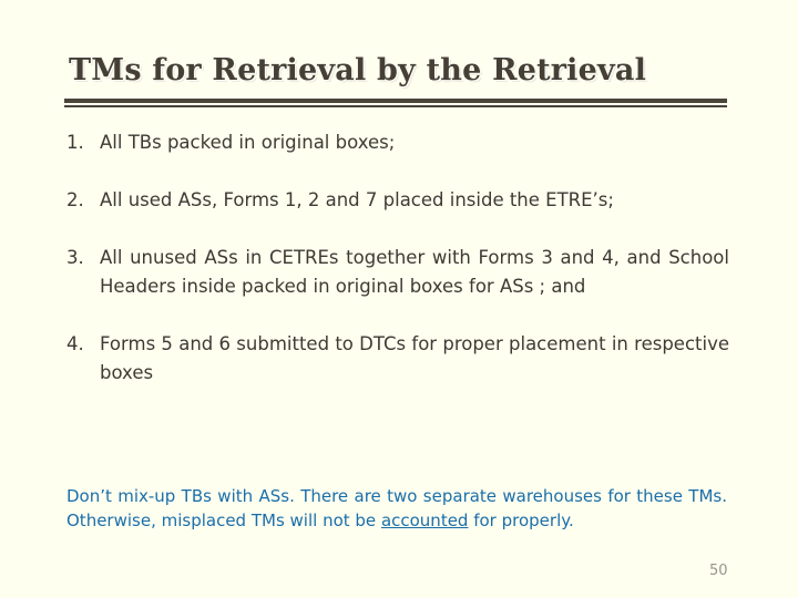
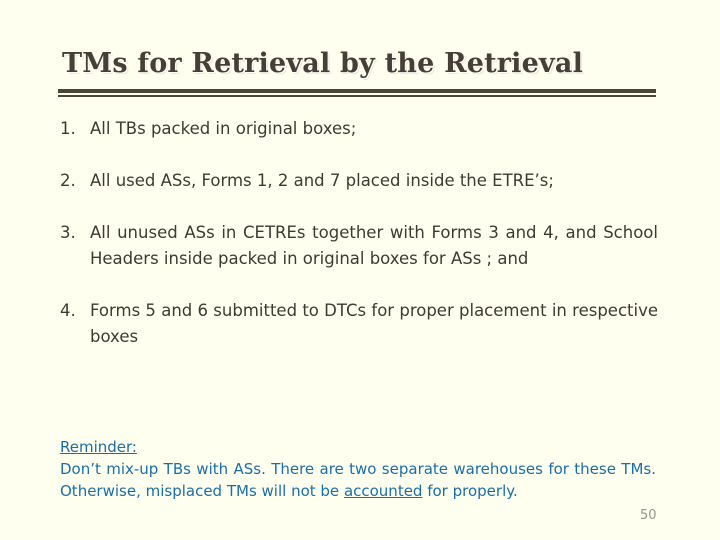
  TMs for Retrieval by the Retrieval
  1.
  All TBs packed in original boxes;
  2.
  All used ASs, Forms 1, 2 and 7 placed inside the ETRE’s;
  3.
  All unused ASs in CETREs together with Forms 3 and 4, and School Headers inside packed in original boxes for ASs ; and
  4.
  Forms 5 and 6 submitted to DTCs for proper placement in respective boxes
+ Reminder:
  Don’t mix-up TBs with ASs. There are two separate warehouses for these TMs. Otherwise, misplaced TMs will not be accounted for properly.
  50
